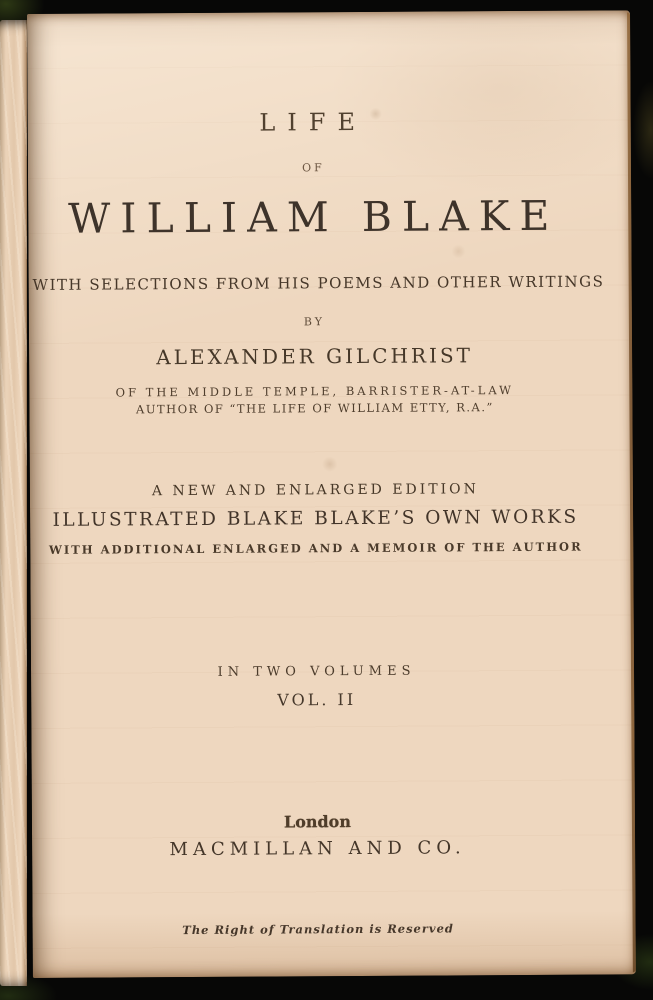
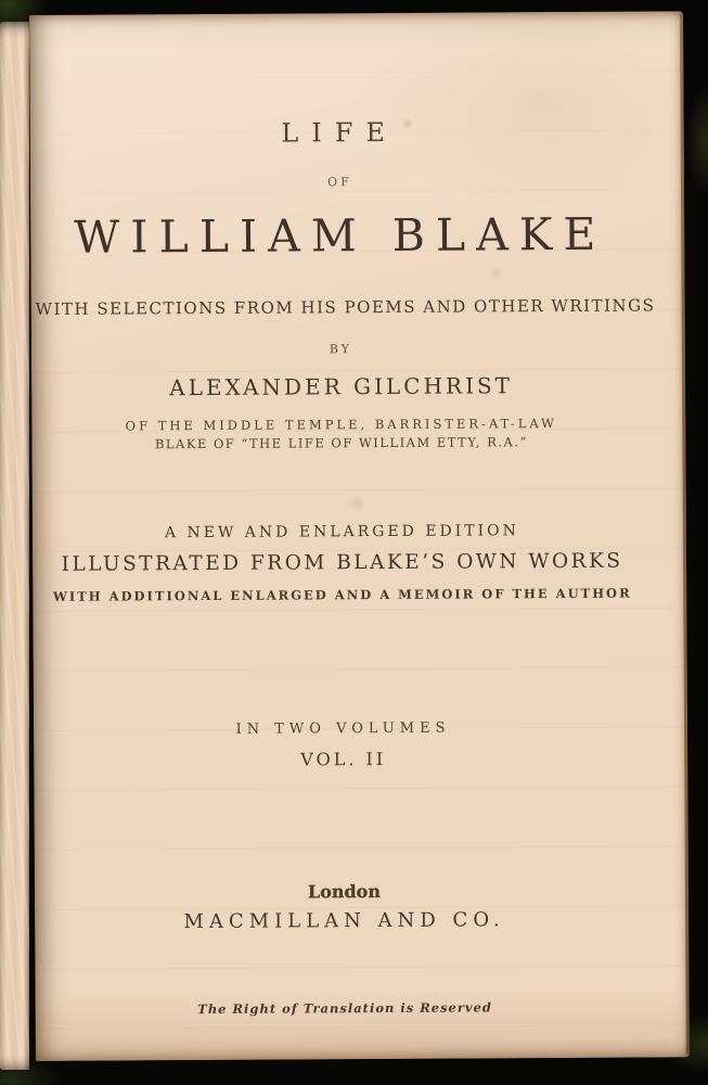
  LIFE
  OF
  WILLIAM BLAKE
  WITH SELECTIONS FROM HIS POEMS AND OTHER WRITINGS
  BY
  ALEXANDER GILCHRIST
  OF THE MIDDLE TEMPLE, BARRISTER-AT-LAW
- AUTHOR OF “THE LIFE OF WILLIAM ETTY, R.A.”
+ BLAKE OF “THE LIFE OF WILLIAM ETTY, R.A.”
  A NEW AND ENLARGED EDITION
- ILLUSTRATED BLAKE BLAKE’S OWN WORKS
+ ILLUSTRATED FROM BLAKE’S OWN WORKS
  WITH ADDITIONAL ENLARGED AND A MEMOIR OF THE AUTHOR
  IN TWO VOLUMES
  VOL. II
  London
  MACMILLAN AND CO.
  The Right of Translation is Reserved
